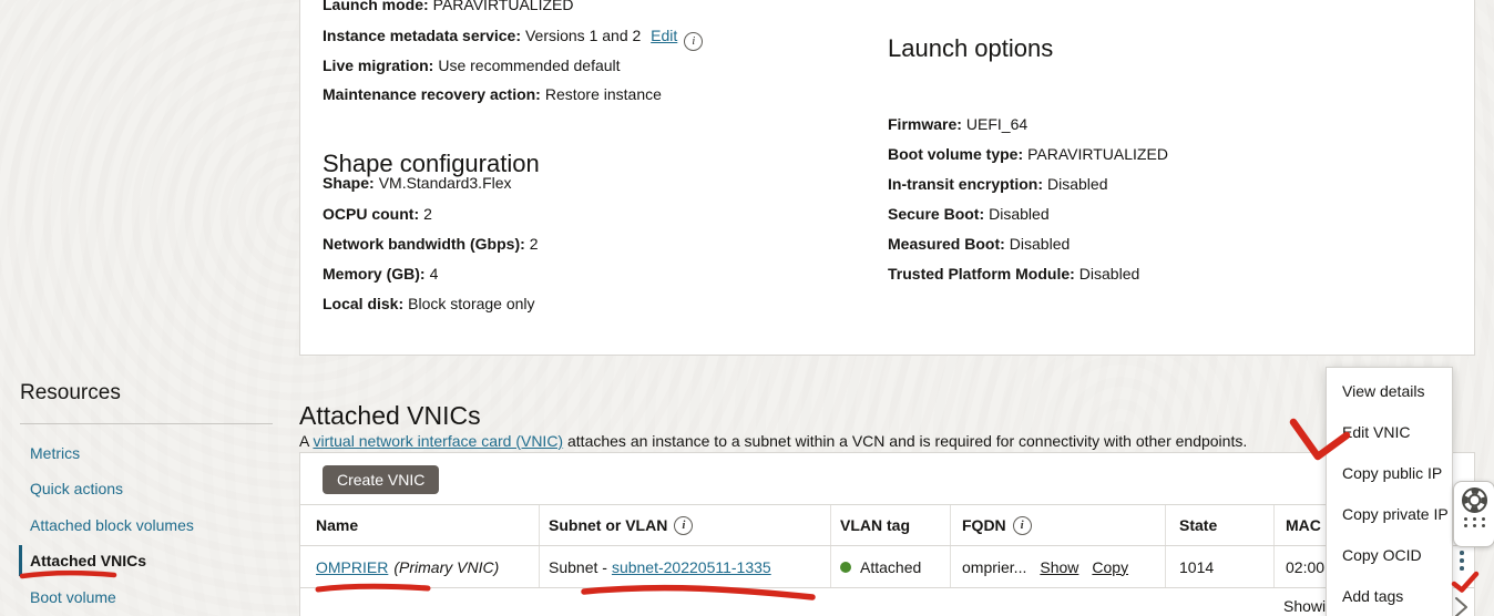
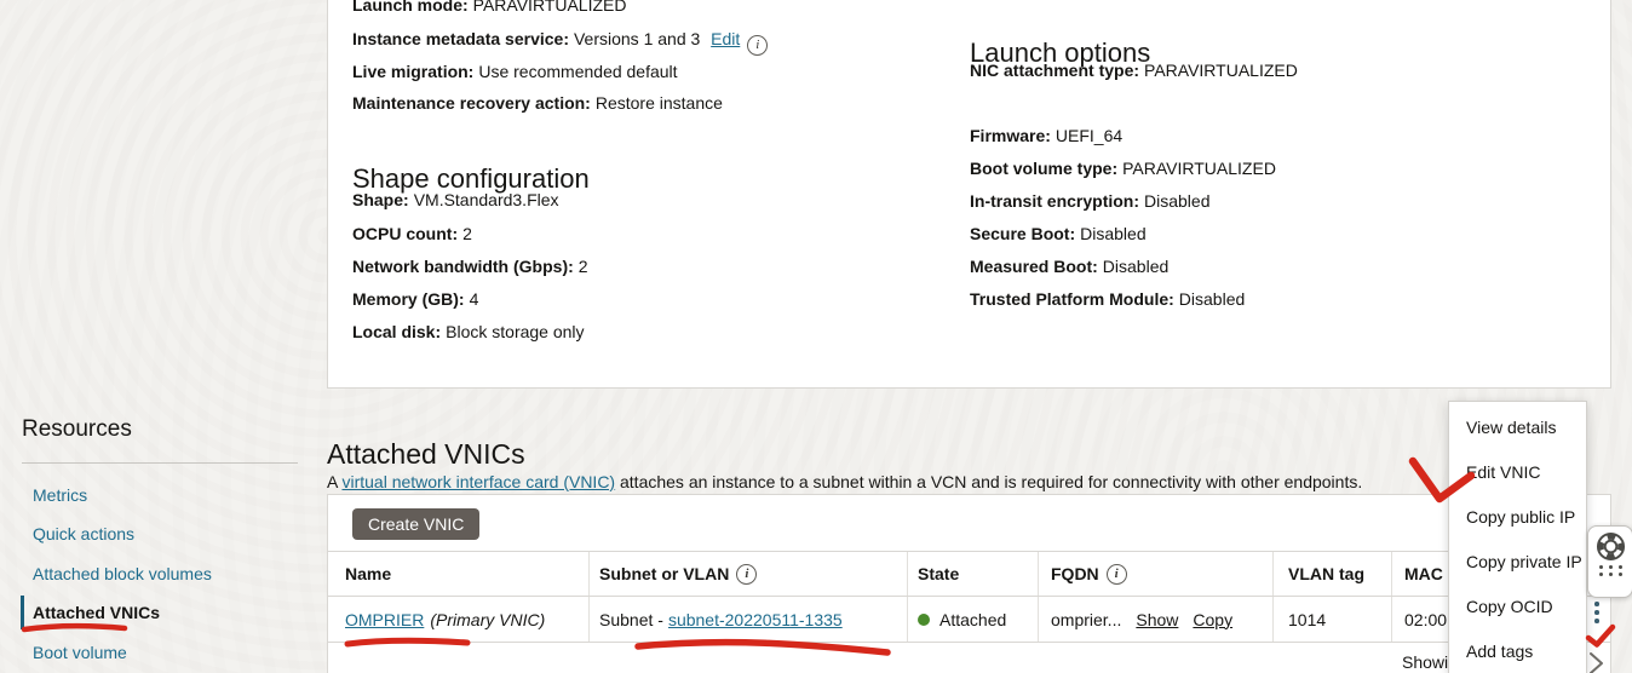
  Launch mode: PARAVIRTUALIZED
- Instance metadata service: Versions 1 and 2 Edit i
+ Instance metadata service: Versions 1 and 3 Edit i
  Live migration: Use recommended default
  Maintenance recovery action: Restore instance
  Shape configuration
  Shape: VM.Standard3.Flex
  OCPU count: 2
  Network bandwidth (Gbps): 2
  Memory (GB): 4
  Local disk: Block storage only
  Launch options
+ NIC attachment type: PARAVIRTUALIZED
  Firmware: UEFI_64
  Boot volume type: PARAVIRTUALIZED
  In-transit encryption: Disabled
  Secure Boot: Disabled
  Measured Boot: Disabled
  Trusted Platform Module: Disabled
  Resources
  Metrics
  Quick actions
  Attached block volumes
  Attached VNICs
  Boot volume
  Attached VNICs
  A virtual network interface card (VNIC) attaches an instance to a subnet within a VCN and is required for connectivity with other endpoints.
  Create VNIC
  Name
  Subnet or VLAN
  i
- VLAN tag
+ State
  FQDN
  i
- State
+ VLAN tag
  MAC
  OMPRIER
  (Primary VNIC)
  Subnet -
  subnet-20220511-1335
  Attached
  omprier...
  Show
  Copy
  1014
  02:00
  Showi
  View details
  Edit VNIC
  Copy public IP
  Copy private IP
  Copy OCID
  Add tags
